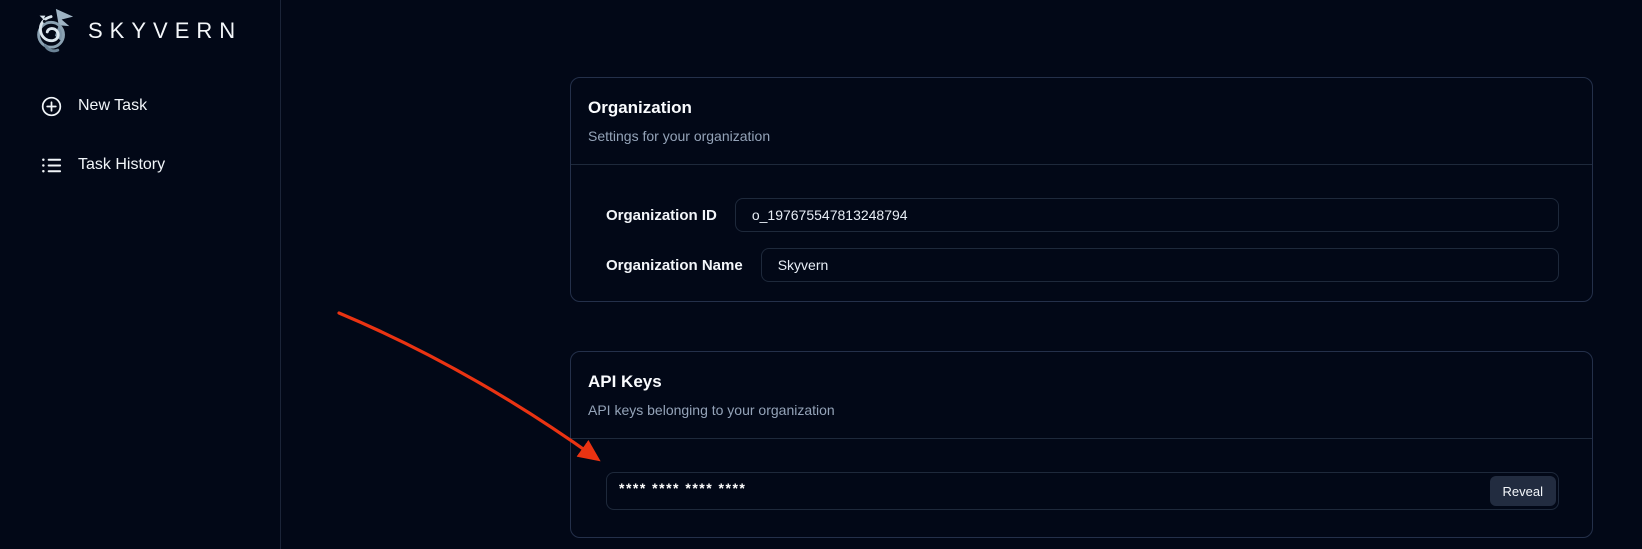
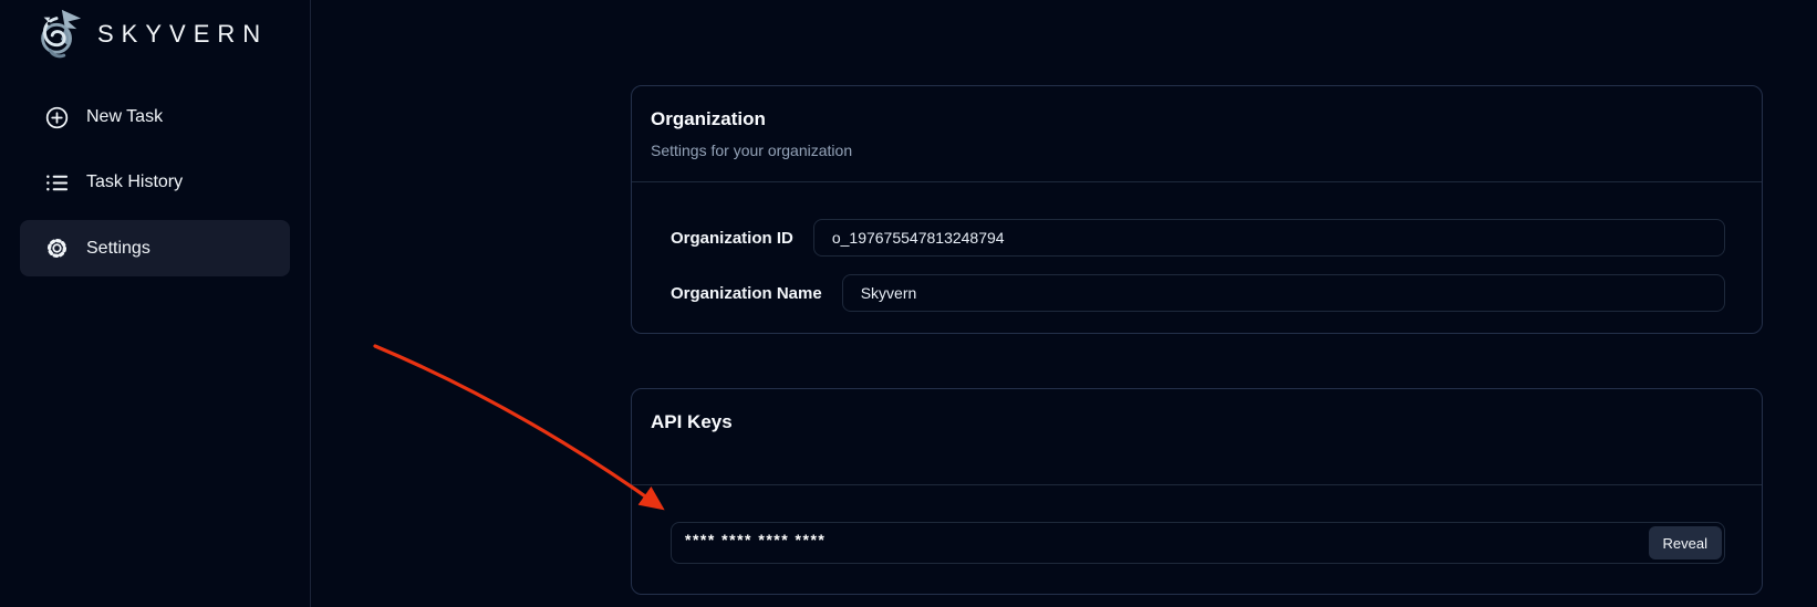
  SKYVERN
  New Task
  Task History
+ Settings
  Organization
  Settings for your organization
  Organization ID
  o_197675547813248794
  Organization Name
  Skyvern
  API Keys
- API keys belonging to your organization
  **** **** **** ****
  Reveal
